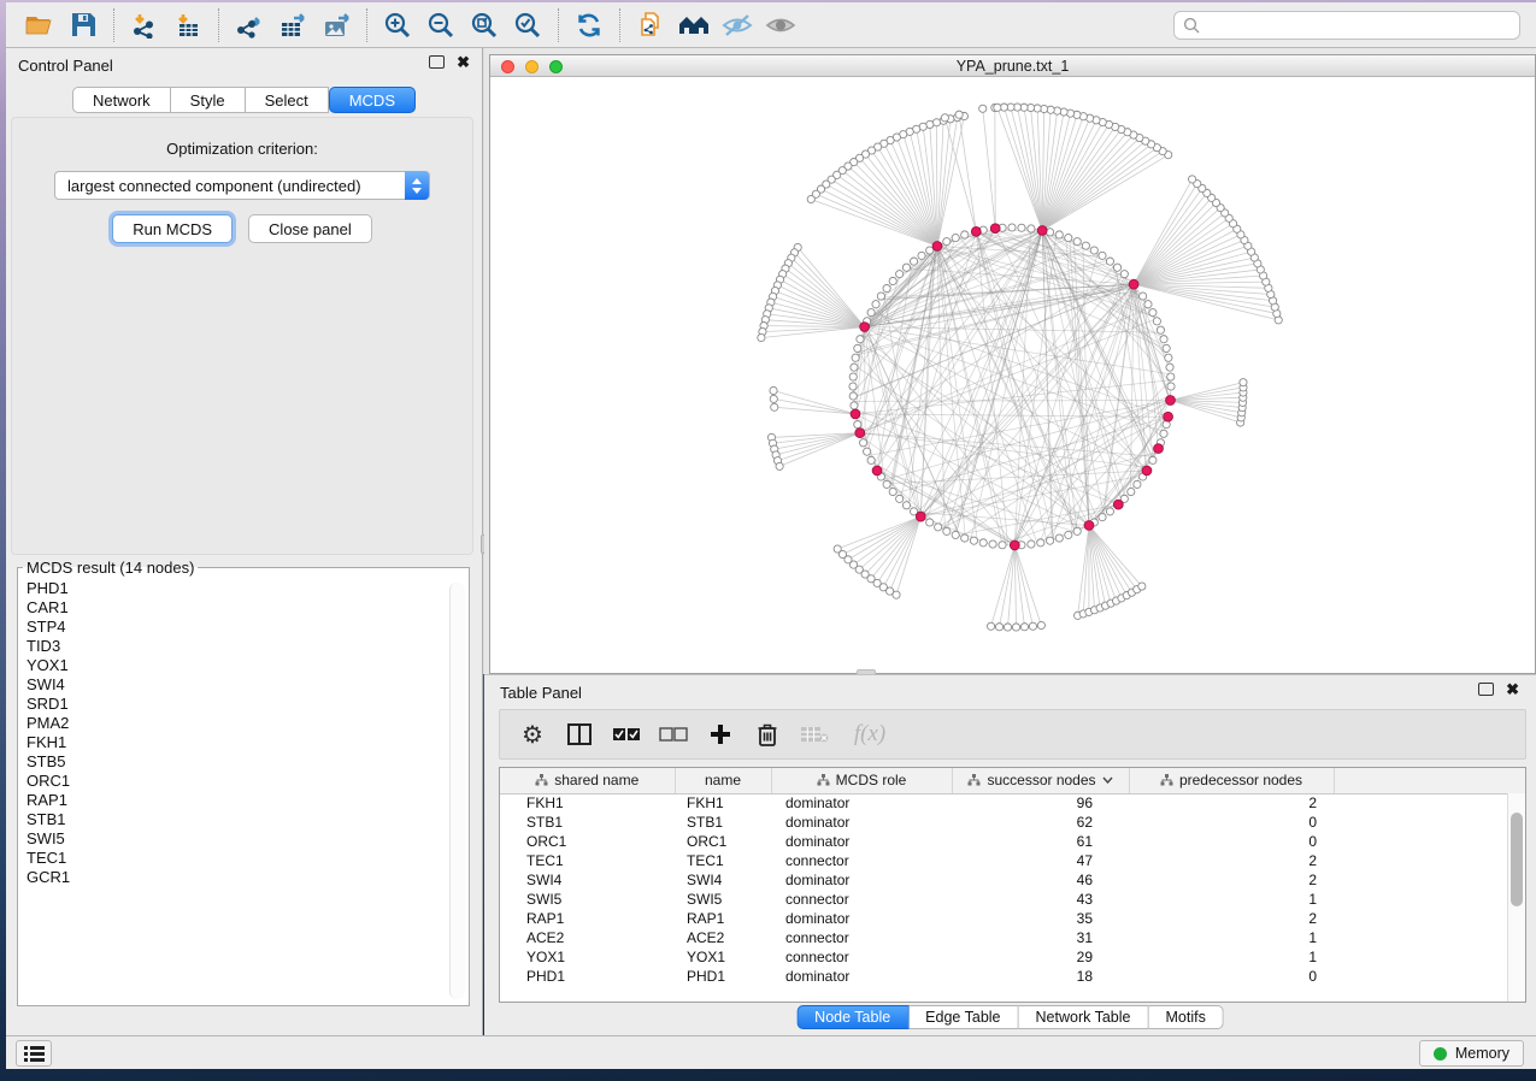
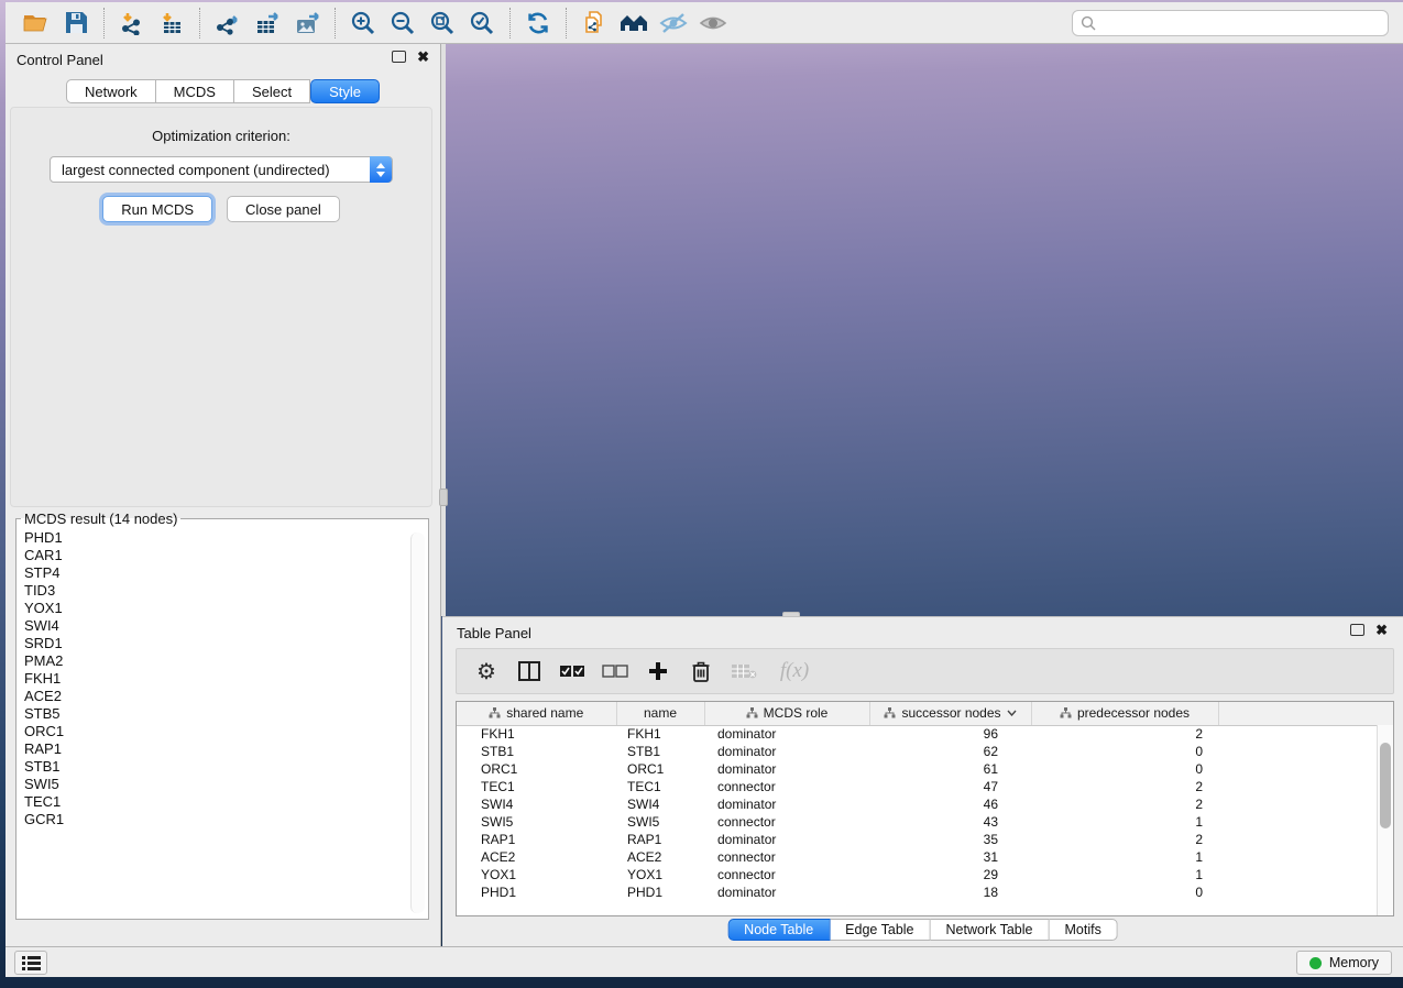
  Control Panel
  ✖
  Network
- Style
+ MCDS
  Select
- MCDS
+ Style
  Optimization criterion:
  largest connected component (undirected)
  Run MCDS
  Close panel
  MCDS result (14 nodes)
  PHD1
  CAR1
  STP4
  TID3
  YOX1
  SWI4
  SRD1
  PMA2
  FKH1
+ ACE2
  STB5
  ORC1
  RAP1
  STB1
  SWI5
  TEC1
  GCR1
- YPA_prune.txt_1
  Table Panel
  ✖
  ⚙
  f(x)
  shared name	name	MCDS role	successor nodes	predecessor nodes
  FKH1	FKH1	dominator	96	2
  STB1	STB1	dominator	62	0
  ORC1	ORC1	dominator	61	0
  TEC1	TEC1	connector	47	2
  SWI4	SWI4	dominator	46	2
  SWI5	SWI5	connector	43	1
  RAP1	RAP1	dominator	35	2
  ACE2	ACE2	connector	31	1
  YOX1	YOX1	connector	29	1
  PHD1	PHD1	dominator	18	0
  Node Table
  Edge Table
  Network Table
  Motifs
  Memory
